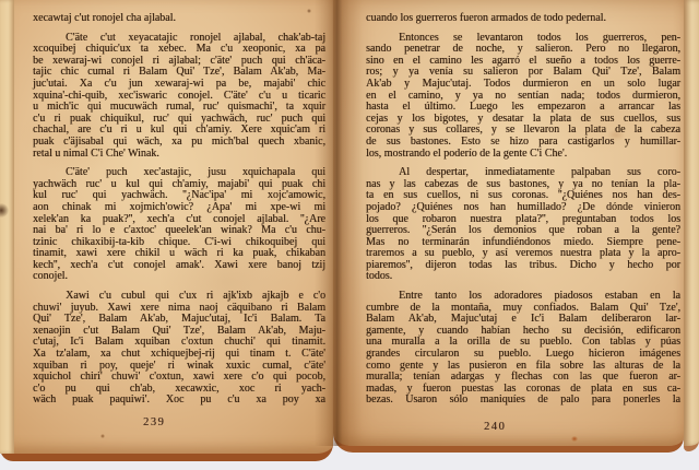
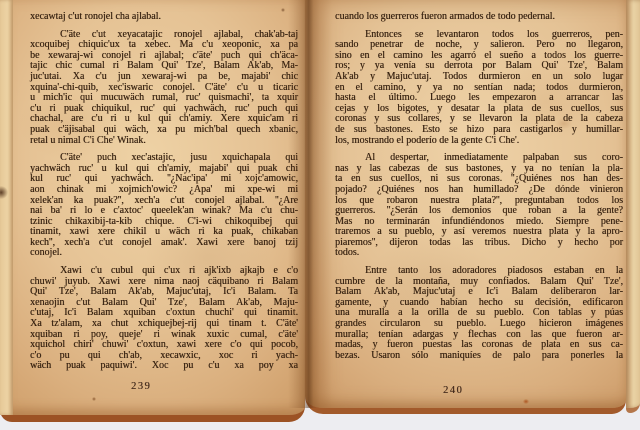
  xecawtaj c'ut ronojel cha ajlabal.
  C'äte c'ut xeyacatajic ronojel ajlabal, chak'ab-
  xcoquibej chiquic'ux ta xebec. Ma c'u xeoponic, xa
  be xewaraj-wi conojel ri ajlabal; c'äte' puch qui ch'ä
  tajic chic cumal ri Balam Qui' Tze', Balam Ak'ab, M
  juc'utai. Xa c'u jun xewaraj-wi pa be, majabi' c
  xquina'-chi-quib, xec'iswaric conojel. C'äte' c'u u tica
  u mich'ic qui mucuwäch rumal, ruc' quismachi', ta xq
  c'u ri puak chiquikul, ruc' qui yachwäch, ruc' puch
  chachal, are c'u ri u kul qui ch'amiy. Xere xquic'am
  puak c'äjisabal qui wäch, xa pu mich'bal quech xban
  retal u nimal C'i Che' Winak.
  C'äte' puch xec'astajic, jusu xquichapala
  yachwäch ruc' u kul qui ch'amiy, majabi' qui puak
  kul ruc' qui yachwäch. ''¿Nac'ipa' mi xojc'amow
  aon chinak mi xojmich'owic? ¿Apa' mi xpe-wi
  xelek'an ka puak?'', xech'a c'ut conojel ajlabal. ''¿A
  nai ba' ri lo e c'axtoc' queelek'an winak? Ma c'u c
  tzinic chikaxibij-ta-kib chique. C'i-wi chikoquibej
  tinamit, xawi xere chikil u wäch ri ka puak, chikab
  kech'', xech'a c'ut conojel amak'. Xawi xere banoj t
  conojel.
  Xawi c'u cubul qui c'ux ri ajk'ixb ajkajb e
  chuwi' juyub. Xawi xere nima naoj cäquibano ri Bal
  Qui' Tze', Balam Ak'ab, Majuc'utaj, Ic'i Balam.
  xenaojin c'ut Balam Qui' Tze', Balam Ak'ab, Ma
  c'utaj, Ic'i Balam xquiban c'oxtun chuchi' qui tinam
  Xa tz'alam, xa chut xchiquejbej-rij qui tinam t. C'ä
  xquiban ri poy, queje' ri winak xuxic cumal, c'ä
  xquichol chiri' chuwi' c'oxtun, xawi xere c'o qui poc
  c'o pu qui ch'ab, xecawxic, xoc ri ya
  wäch puak paquiwi'. Xoc pu c'u xa poy
  cuando los guerreros fueron armados de todo pedernal.
  Entonces se levantaron todos los guerreros, pen-
  sando penetrar de noche, y salieron. Pero no llegaron,
  sino en el camino les agarró el sueño a todos los guerre-
- ros; y ya venía su salieron por Balam Qui' Tze', Balam
+ ros; y ya venía su derrota por Balam Qui' Tze', Balam
  Ak'ab y Majuc'utaj. Todos durmieron en un solo lugar
  en el camino, y ya no sentían nada; todos durmieron,
  hasta el último. Luego les empezaron a arrancar las
  cejas y los bigotes, y desatar la plata de sus cuellos, sus
  coronas y sus collares, y se llevaron la platae la cabeza
  de sus bastones. Esto se hizo para castigarlos y humillar-
  los, mostrando el poderío de la gente C'i Che'.
  Al despertar, inmediatamente palpaban sus coro-
  nas y las cabezas de sus bastones, y ya no tenían la pla-
  ta en sus cuellos, ni sus coronas. ''¿Quiénes nos han des-
  pojado? ¿Quiénes nos han humillado? ¿De dónde vinieron
  los que robaron nuestra plata?'', preguntaban todos los
  guerreros. ''¿Serán los demonios que roban a la gente?
  Mas no terminarán infundiéndonos miedo. Siempre pene-
  traremos a su pueblo, y así veremos nuestra plata y la apro-
  piaremos'', dijeron todas las tribus. Dicho y hecho por
  todos.
  Entre tanto los adoradores piadosos estaban en la
  cumbre de la montaña, muy confiados. Balam Qui' Tze',
  Balam Ak'ab, Majuc'utaj e Ic'i Balam deliberaron lar-
  gamente, y cuando habían hecho su decisión, edificaron
  una muralla a la orilla de su pueblo. Con tablas y púas
  grandes circularon su pueblo. Luego hicieron imágenes
- como gente y las pusieron en fila sobre las alturas de la
  muralla; tenían adargas y flechas con las que fueron ar-
  madas, y fueron puestas las coronas de plata en sus ca-
  bezas. Usaron sólo maniquíes de palo para ponerles la
  239
  240
